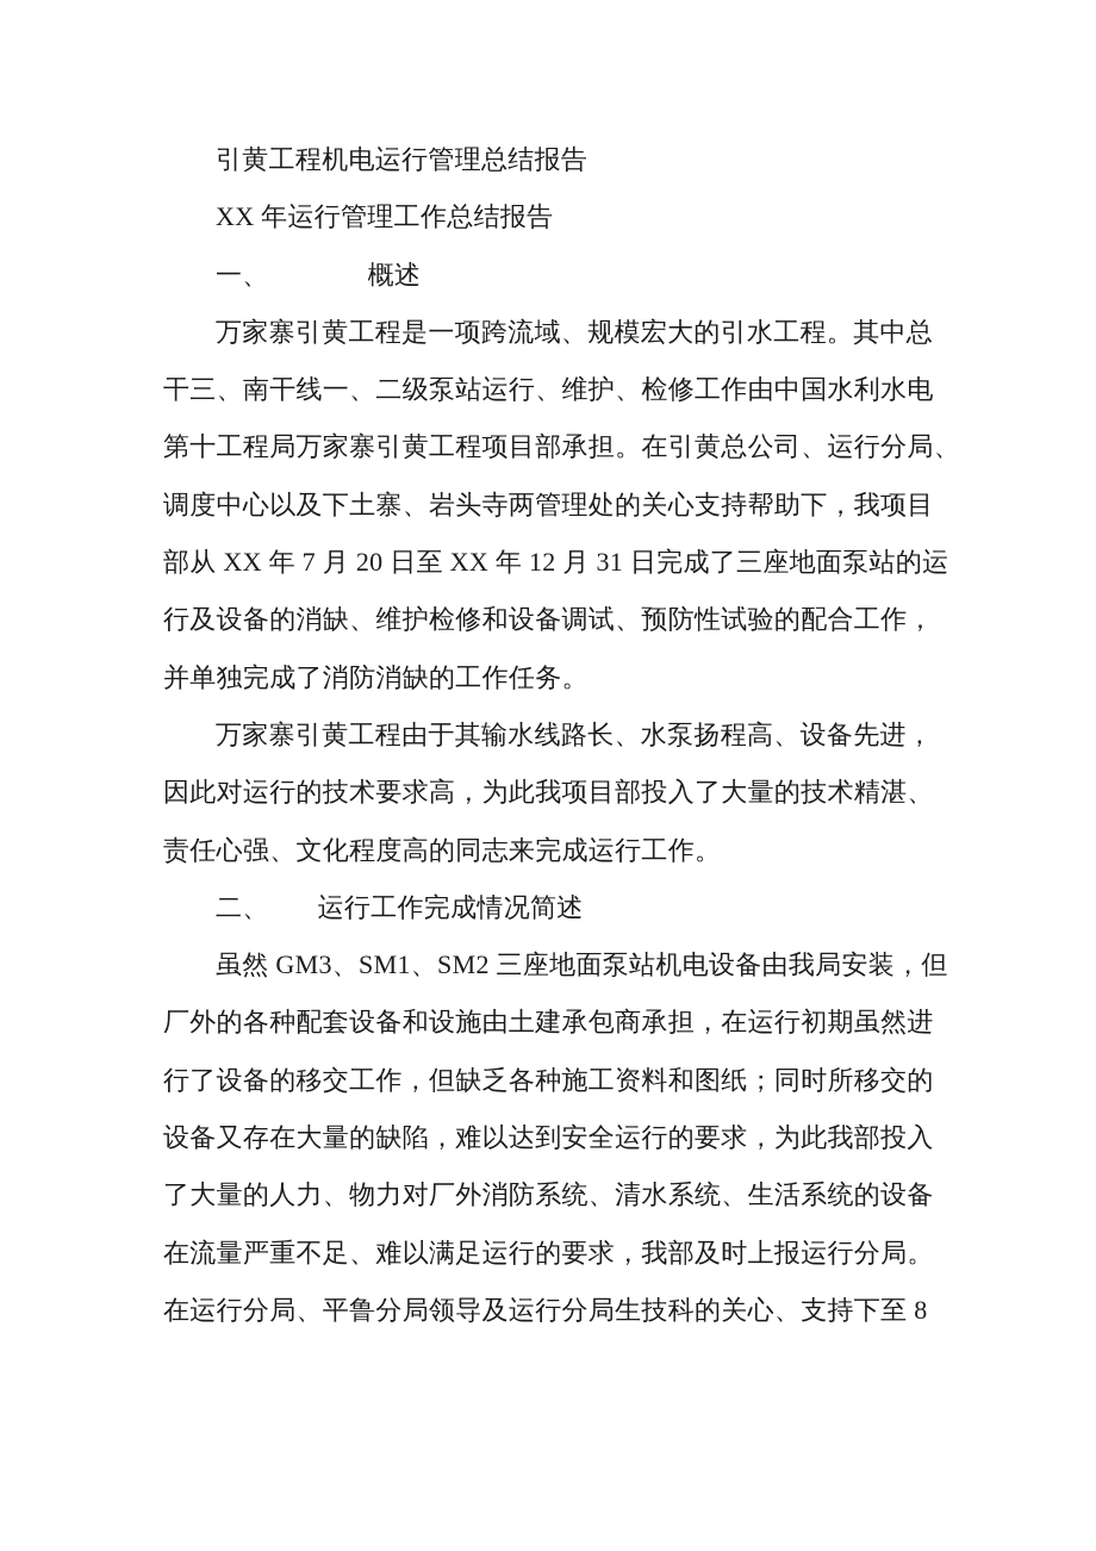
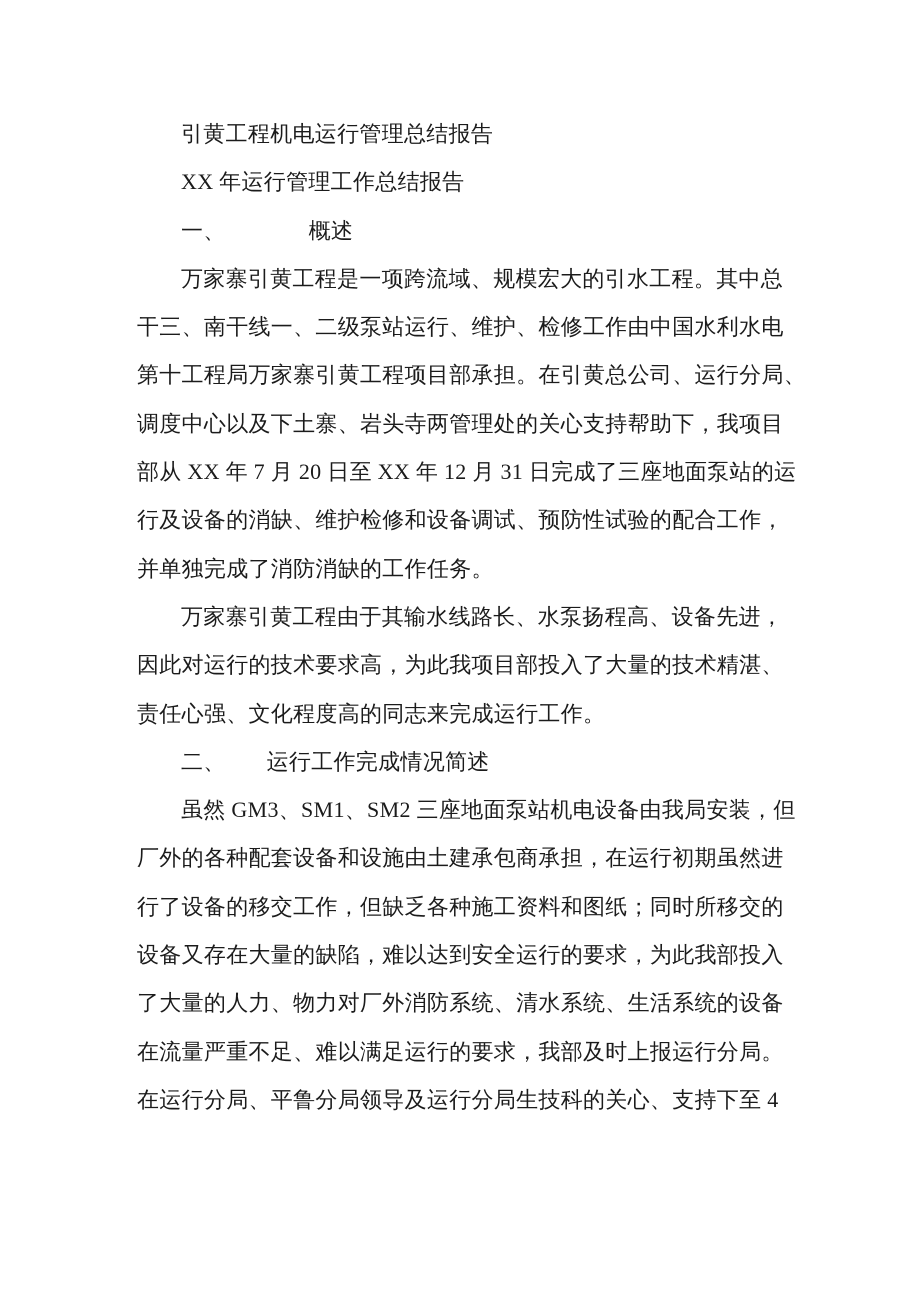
  引黄工程机电运行管理总结报告
  XX 年运行管理工作总结报告
  一、 概述
  万家寨引黄工程是一项跨流域、规模宏大的引水工程。其中总
  干三、南干线一、二级泵站运行、维护、检修工作由中国水利水电
  第十工程局万家寨引黄工程项目部承担。在引黄总公司、运行分局、
  调度中心以及下土寨、岩头寺两管理处的关心支持帮助下，我项目
  部从 XX 年 7 月 20 日至 XX 年 12 月 31 日完成了三座地面泵站的运
  行及设备的消缺、维护检修和设备调试、预防性试验的配合工作，
  并单独完成了消防消缺的工作任务。
  万家寨引黄工程由于其输水线路长、水泵扬程高、设备先进，
  因此对运行的技术要求高，为此我项目部投入了大量的技术精湛、
  责任心强、文化程度高的同志来完成运行工作。
  二、 运行工作完成情况简述
  虽然 GM3、SM1、SM2 三座地面泵站机电设备由我局安装，但
  厂外的各种配套设备和设施由土建承包商承担，在运行初期虽然进
  行了设备的移交工作，但缺乏各种施工资料和图纸；同时所移交的
  设备又存在大量的缺陷，难以达到安全运行的要求，为此我部投入
  了大量的人力、物力对厂外消防系统、清水系统、生活系统的设备
  在流量严重不足、难以满足运行的要求，我部及时上报运行分局。
- 在运行分局、平鲁分局领导及运行分局生技科的关心、支持下至 8
+ 在运行分局、平鲁分局领导及运行分局生技科的关心、支持下至 4
